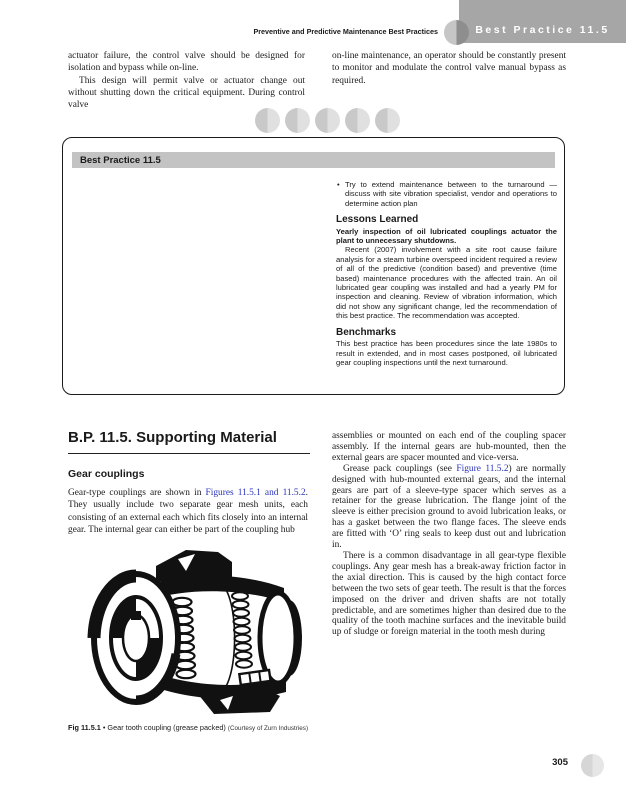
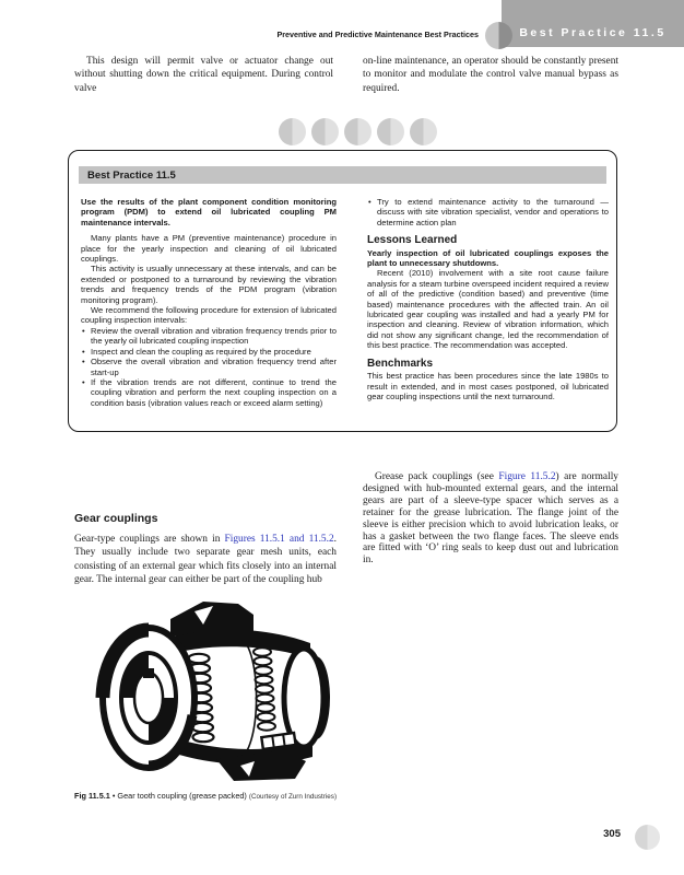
  Best Practice 11.5
  Preventive and Predictive Maintenance Best Practices
- actuator failure, the control valve should be designed for isolation and bypass while on-line.
  This design will permit valve or actuator change out without shutting down the critical equipment. During control valve
  on-line maintenance, an operator should be constantly present to monitor and modulate the control valve manual bypass as required.
  Best Practice 11.5
+ Use the results of the plant component condition monitoring program (PDM) to extend oil lubricated coupling PM maintenance intervals.
+ Many plants have a PM (preventive maintenance) procedure in place for the yearly inspection and cleaning of oil lubricated couplings.
+ This activity is usually unnecessary at these intervals, and can be extended or postponed to a turnaround by reviewing the vibration trends and frequency trends of the PDM program (vibration monitoring program).
+ We recommend the following procedure for extension of lubricated coupling inspection intervals:
+ Review the overall vibration and vibration frequency trends prior to the yearly oil lubricated coupling inspection
+ Inspect and clean the coupling as required by the procedure
+ Observe the overall vibration and vibration frequency trend after start-up
+ If the vibration trends are not different, continue to trend the coupling vibration and perform the next coupling inspection on a condition basis (vibration values reach or exceed alarm setting)
- Try to extend maintenance between to the turnaround — discuss with site vibration specialist, vendor and operations to determine action plan
+ Try to extend maintenance activity to the turnaround — discuss with site vibration specialist, vendor and operations to determine action plan
  Lessons Learned
- Yearly inspection of oil lubricated couplings actuator the plant to unnecessary shutdowns.
+ Yearly inspection of oil lubricated couplings exposes the plant to unnecessary shutdowns.
- Recent (2007) involvement with a site root cause failure analysis for a steam turbine overspeed incident required a review of all of the predictive (condition based) and preventive (time based) maintenance procedures with the affected train. An oil lubricated gear coupling was installed and had a yearly PM for inspection and cleaning. Review of vibration information, which did not show any significant change, led the recommendation of this best practice. The recommendation was accepted.
+ Recent (2010) involvement with a site root cause failure analysis for a steam turbine overspeed incident required a review of all of the predictive (condition based) and preventive (time based) maintenance procedures with the affected train. An oil lubricated gear coupling was installed and had a yearly PM for inspection and cleaning. Review of vibration information, which did not show any significant change, led the recommendation of this best practice. The recommendation was accepted.
  Benchmarks
  This best practice has been procedures since the late 1980s to result in extended, and in most cases postponed, oil lubricated gear coupling inspections until the next turnaround.
- B.P. 11.5. Supporting Material
  Gear couplings
- Gear-type couplings are shown in Figures 11.5.1 and 11.5.2. They usually include two separate gear mesh units, each consisting of an external each which fits closely into an internal gear. The internal gear can either be part of the coupling hub
+ Gear-type couplings are shown in Figures 11.5.1 and 11.5.2. They usually include two separate gear mesh units, each consisting of an external gear which fits closely into an internal gear. The internal gear can either be part of the coupling hub
- assemblies or mounted on each end of the coupling spacer assembly. If the internal gears are hub-mounted, then the external gears are spacer mounted and vice-versa.
- Grease pack couplings (see Figure 11.5.2) are normally designed with hub-mounted external gears, and the internal gears are part of a sleeve-type spacer which serves as a retainer for the grease lubrication. The flange joint of the sleeve is either precision ground to avoid lubrication leaks, or has a gasket between the two flange faces. The sleeve ends are fitted with ‘O’ ring seals to keep dust out and lubrication in.
+ Grease pack couplings (see Figure 11.5.2) are normally designed with hub-mounted external gears, and the internal gears are part of a sleeve-type spacer which serves as a retainer for the grease lubrication. The flange joint of the sleeve is either precision which to avoid lubrication leaks, or has a gasket between the two flange faces. The sleeve ends are fitted with ‘O’ ring seals to keep dust out and lubrication in.
- There is a common disadvantage in all gear-type flexible couplings. Any gear mesh has a break-away friction factor in the axial direction. This is caused by the high contact force between the two sets of gear teeth. The result is that the forces imposed on the driver and driven shafts are not totally predictable, and are sometimes higher than desired due to the quality of the tooth machine surfaces and the inevitable build up of sludge or foreign material in the tooth mesh during
  305
